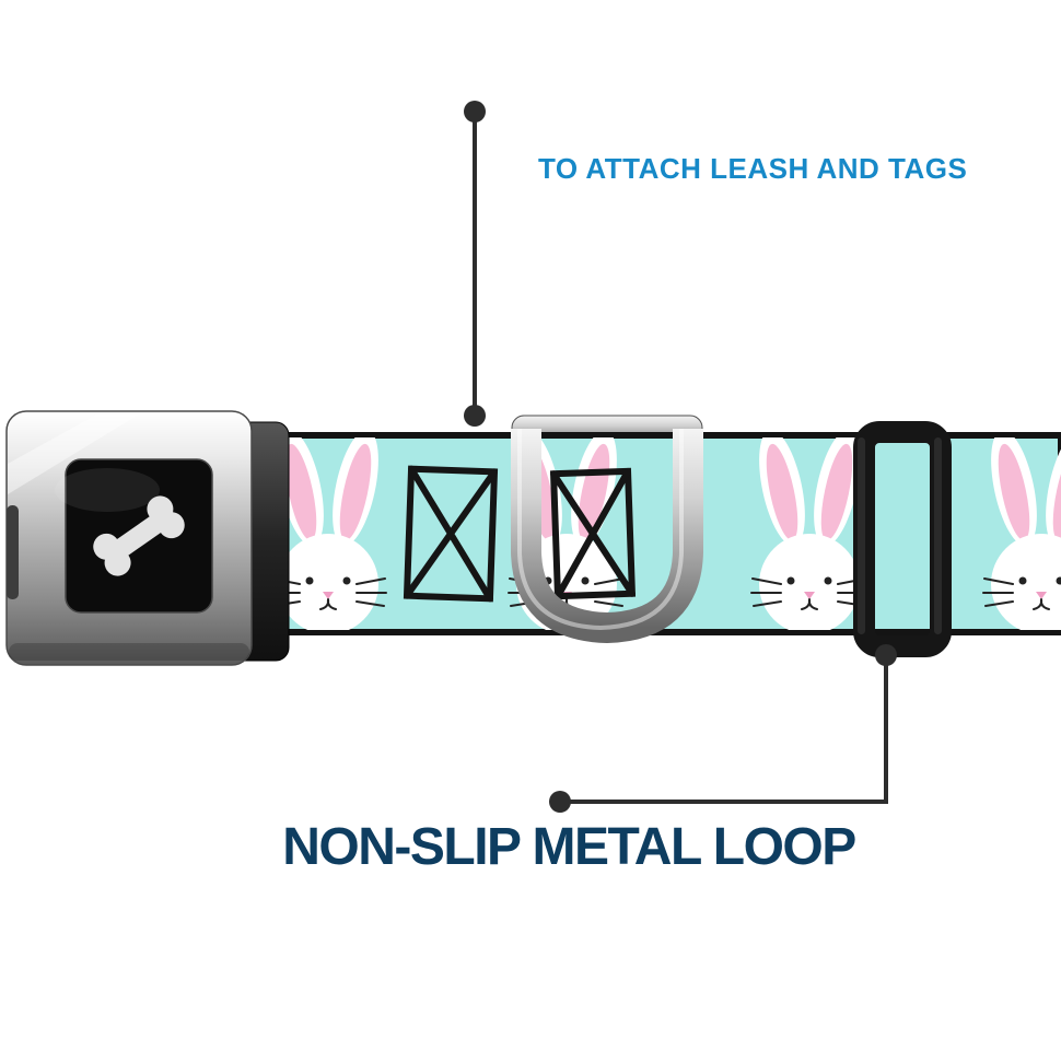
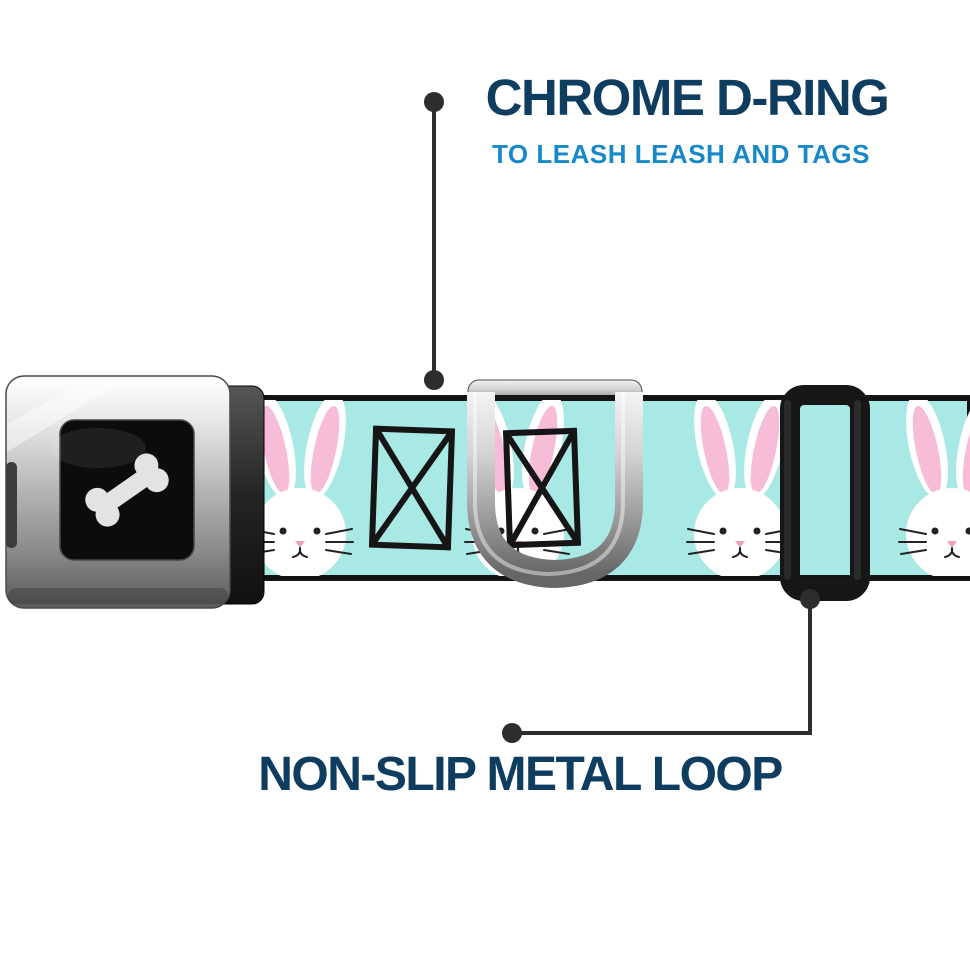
+ CHROME D-RING
- TO ATTACH LEASH AND TAGS
+ TO LEASH LEASH AND TAGS
  NON-SLIP METAL LOOP
